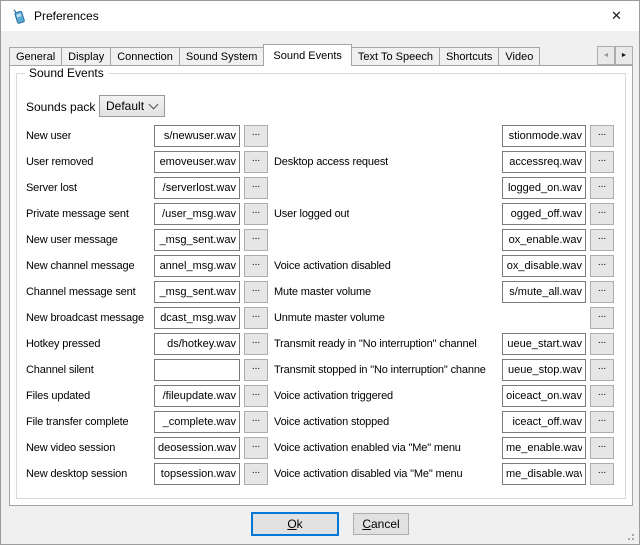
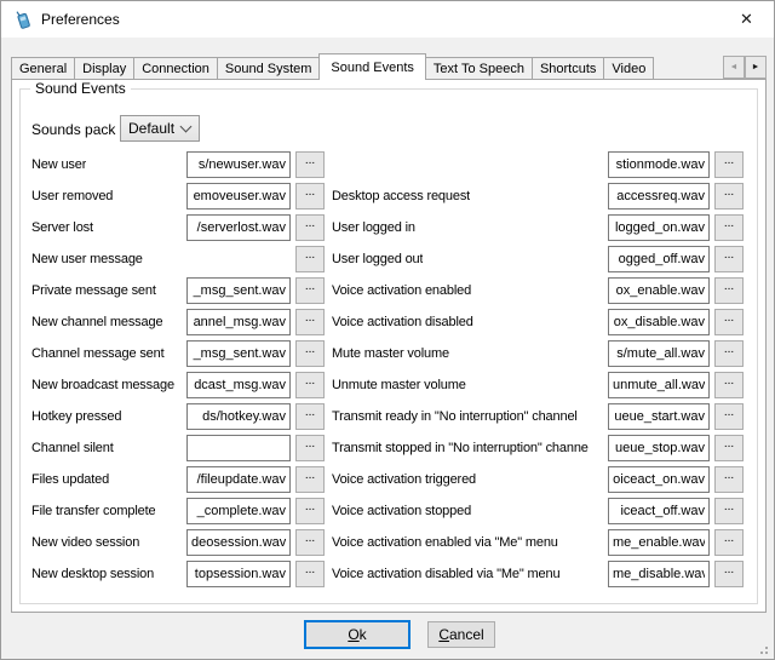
  Preferences
  ✕
  General
  Display
  Connection
  Sound System
  Sound Events
  Text To Speech
  Shortcuts
  Video
  Sound Events
  Sounds pack
  Default
  New user
  s/newuser.wav
  ...
  User removed
  emoveuser.wav
  ...
  Server lost
  /serverlost.wav
  ...
- Private message sent
+ New user message
- /user_msg.wav
  ...
- New user message
+ Private message sent
  _msg_sent.wav
  ...
  New channel message
  annel_msg.wav
  ...
  Channel message sent
  _msg_sent.wav
  ...
  New broadcast message
  dcast_msg.wav
  ...
  Hotkey pressed
  ds/hotkey.wav
  ...
  Channel silent
  ...
  Files updated
  /fileupdate.wav
  ...
  File transfer complete
  _complete.wav
  ...
  New video session
  deosession.wav
  ...
  New desktop session
  topsession.wav
  ...
  stionmode.wav
  ...
  Desktop access request
  accessreq.wav
  ...
+ User logged in
  logged_on.wav
  ...
  User logged out
  ogged_off.wav
  ...
+ Voice activation enabled
  ox_enable.wav
  ...
  Voice activation disabled
  ox_disable.wav
  ...
  Mute master volume
  s/mute_all.wav
  ...
  Unmute master volume
+ unmute_all.wav
  ...
  Transmit ready in "No interruption" channel
  ueue_start.wav
  ...
  Transmit stopped in "No interruption" channe
  ueue_stop.wav
  ...
  Voice activation triggered
  oiceact_on.wav
  ...
  Voice activation stopped
  iceact_off.wav
  ...
  Voice activation enabled via "Me" menu
  me_enable.wav
  ...
  Voice activation disabled via "Me" menu
  me_disable.wa
  ...
  Ok
  Cancel
